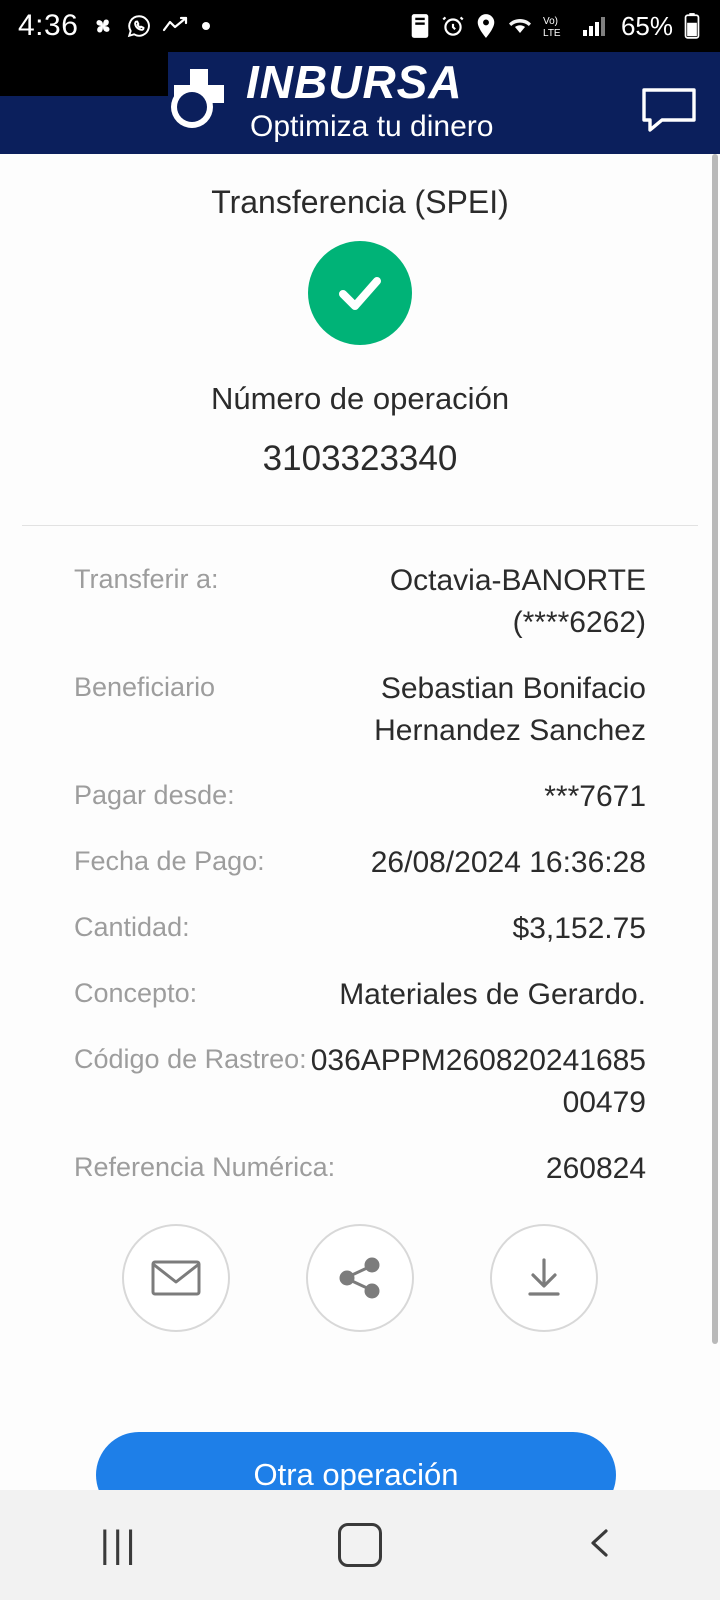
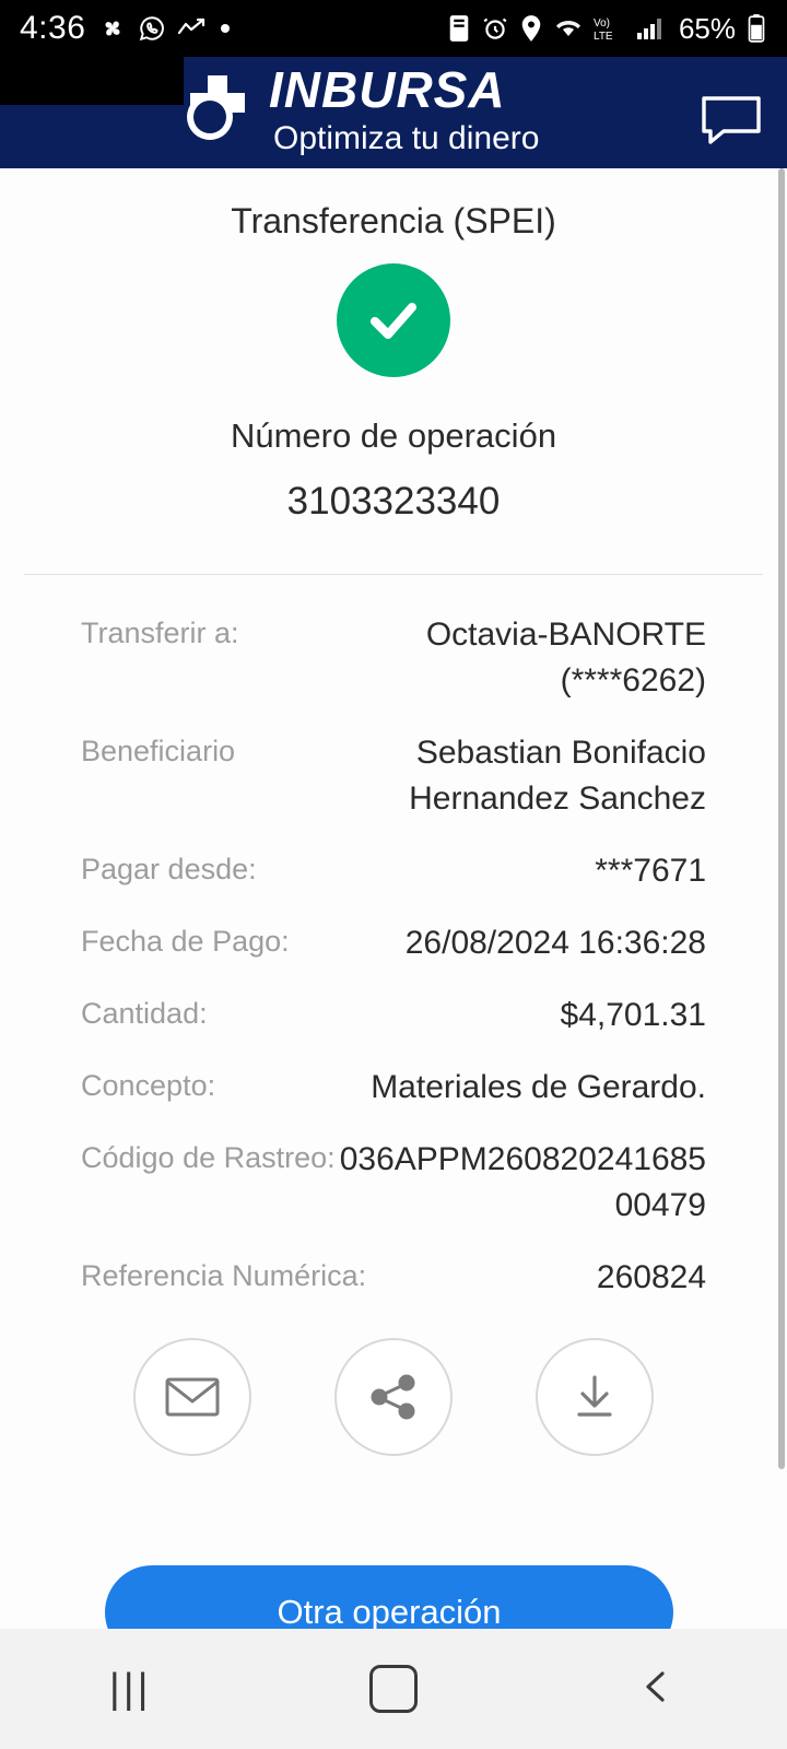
  4:36
  Vo)
  LTE
  65%
  INBURSA
  Optimiza tu dinero
  Transferencia (SPEI)
  Número de operación
  3103323340
  Transferir a:
  Octavia-BANORTE
  (****6262)
  Beneficiario
  Sebastian Bonifacio
  Hernandez Sanchez
  Pagar desde:
  ***7671
  Fecha de Pago:
  26/08/2024 16:36:28
  Cantidad:
- $3,152.75
+ $4,701.31
  Concepto:
  Materiales de Gerardo.
  Código de Rastreo:
  036APPM260820241685
  00479
  Referencia Numérica:
  260824
  Otra operación
  |||
